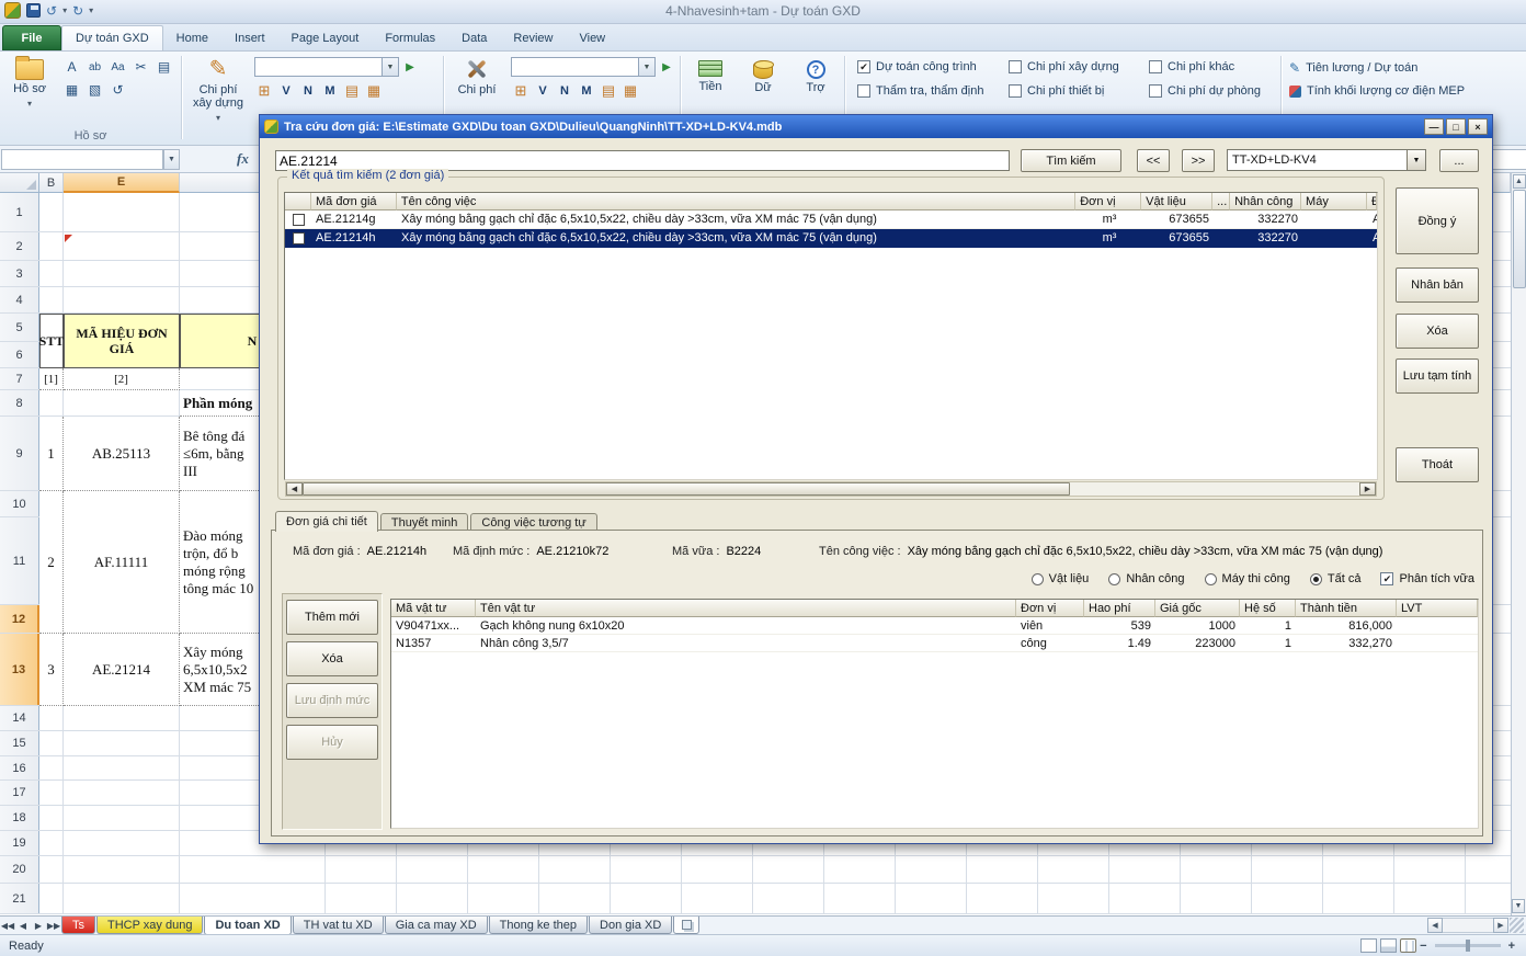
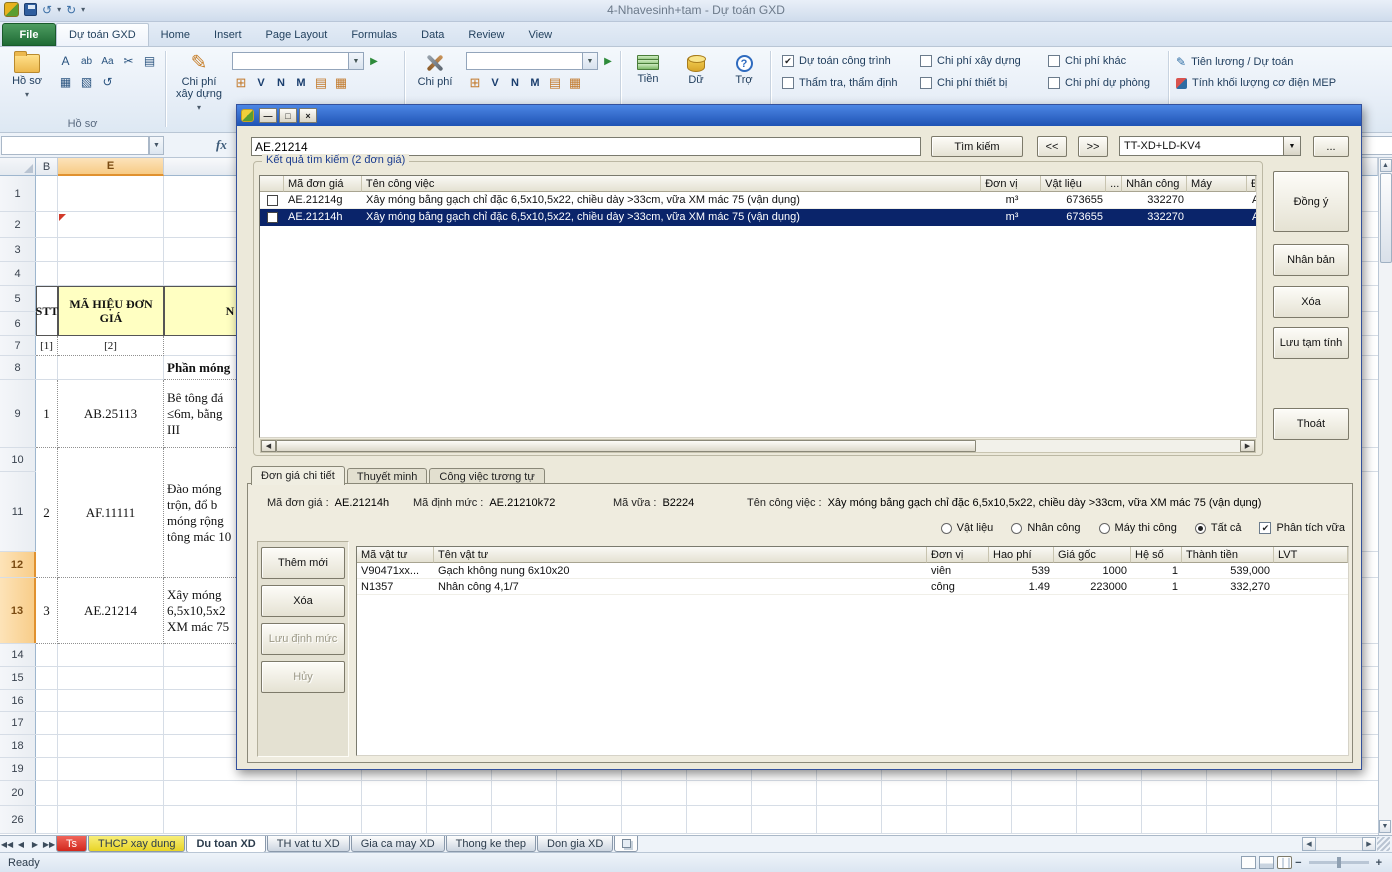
  ↺
  ▾
  ↻
  ▾
  4-Nhavesinh+tam - Dự toán GXD
  File
  Dự toán GXD
  Home
  Insert
  Page Layout
  Formulas
  Data
  Review
  View
  Hồ sơ
  ▾
  A
  ab
  Aa
  ✂
  ▤
  ▦
  ▧
  ↺
  Hồ sơ
  ✎
  Chi phí xây dựng
  ▾
  ▶
  ⊞
  V
  N
  M
  ▤
  ▦
  Chi phí
  ▶
  ⊞
  V
  N
  M
  ▤
  ▦
  Tiền
  Dữ
  ?
  Trợ
  Dự toán công trình
  Thẩm tra, thẩm định
  Chi phí xây dựng
  Chi phí thiết bị
  Chi phí khác
  Chi phí dự phòng
  ✎
  Tiên lương / Dự toán
  Tính khối lượng cơ điện MEP
  fx
  B
  E
  1
  2
  3
  4
  5
  6
  7
  8
  9
  10
  11
  12
  13
  14
  15
  16
  17
  18
  19
  20
- 21
+ 26
  STT
  MÃ HIỆU ĐƠN GIÁ
  N
  [1]
  [2]
  Phần móng
  1
  AB.25113
  Bê tông đá
  ≤6m, bằng
  III
  2
  AF.11111
  Đào móng
  trộn, đổ b
  móng rộng
  tông mác 10
  3
  AE.21214
  Xây móng
  6,5x10,5x2
  XM mác 75
  ◀◀
  ◀
  ▶
  ▶▶
  Ts
  THCP xay dung
  Du toan XD
  TH vat tu XD
  Gia ca may XD
  Thong ke thep
  Don gia XD
  Ready
  −
  +
- Tra cứu đơn giá: E:\Estimate GXD\Du toan GXD\Dulieu\QuangNinh\TT-XD+LD-KV4.mdb
  —
  □
  ×
  AE.21214
  Tìm kiếm
  <<
  >>
  TT-XD+LD-KV4
  ...
  Kết quả tìm kiếm (2 đơn giá)
  Mã đơn giá
  Tên công việc
  Đơn vị
  Vật liệu
  ...
  Nhân công
  Máy
  Đ
  AE.21214g
  Xây móng bằng gạch chỉ đặc 6,5x10,5x22, chiều dày >33cm, vữa XM mác 75 (vận dụng)
  m³
  673655
  332270
  A
  AE.21214h
  Xây móng bằng gạch chỉ đặc 6,5x10,5x22, chiều dày >33cm, vữa XM mác 75 (vận dụng)
  m³
  673655
  332270
  A
  Đồng ý
  Nhân bản
  Xóa
  Lưu tạm tính
  Thoát
  Đơn giá chi tiết
  Thuyết minh
  Công việc tương tự
  Mã đơn giá :
  AE.21214h
  Mã định mức :
  AE.21210k72
  Mã vữa :
  B2224
  Tên công việc :
  Xây móng bằng gạch chỉ đặc 6,5x10,5x22, chiều dày >33cm, vữa XM mác 75 (vận dụng)
  Vật liệu
  Nhân công
  Máy thi công
  Tất cả
  Phân tích vữa
  Thêm mới
  Xóa
  Lưu định mức
  Hủy
  Mã vật tư
  Tên vật tư
  Đơn vị
  Hao phí
  Giá gốc
  Hệ số
  Thành tiền
  LVT
  V90471xx...
  Gạch không nung 6x10x20
  viên
  539
  1000
  1
- 816,000
+ 539,000
  N1357
- Nhân công 3,5/7
+ Nhân công 4,1/7
  công
  1.49
  223000
  1
  332,270
